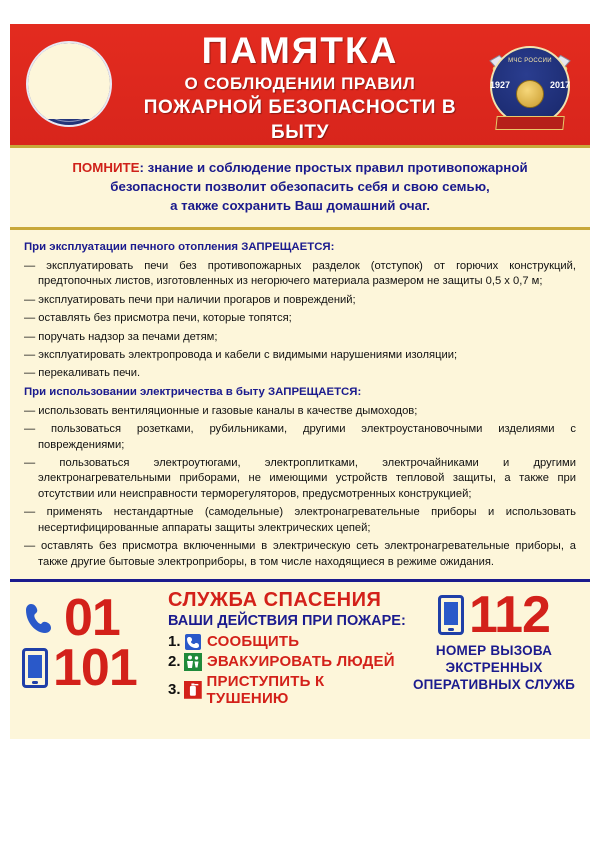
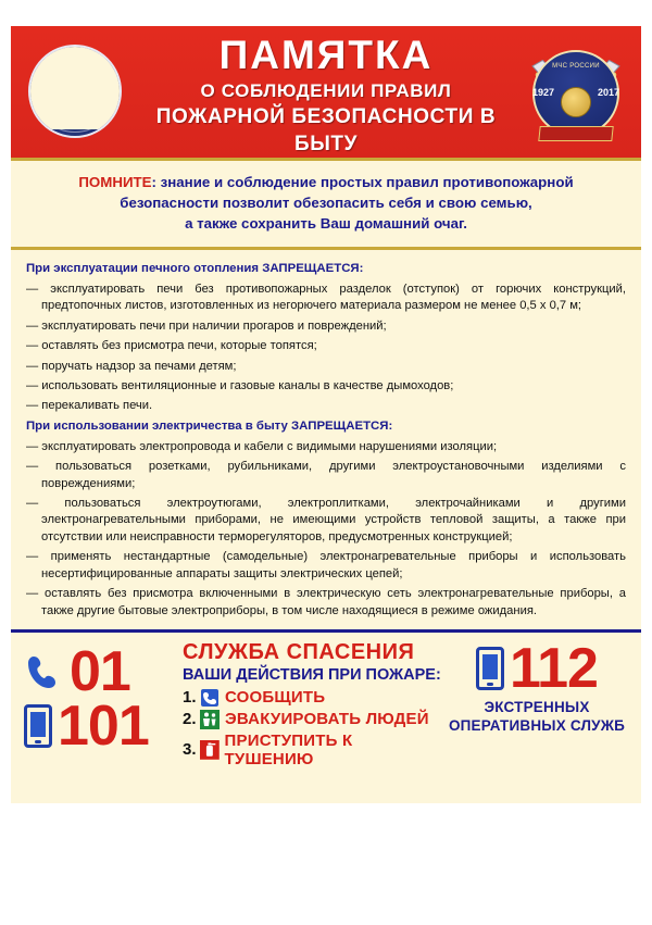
  ПАМЯТКА
  О СОБЛЮДЕНИИ ПРАВИЛ
  ПОЖАРНОЙ БЕЗОПАСНОСТИ В БЫТУ
  1927
  2017
  ПОМНИТЕ: знание и соблюдение простых правил противопожарной
  безопасности позволит обезопасить себя и свою семью,
  а также сохранить Ваш домашний очаг.
  При эксплуатации печного отопления ЗАПРЕЩАЕТСЯ:
- — эксплуатировать печи без противопожарных разделок (отступок) от горючих конструкций, предтопочных листов, изготовленных из негорючего материала размером не защиты 0,5 х 0,7 м;
+ — эксплуатировать печи без противопожарных разделок (отступок) от горючих конструкций, предтопочных листов, изготовленных из негорючего материала размером не менее 0,5 х 0,7 м;
  — эксплуатировать печи при наличии прогаров и повреждений;
  — оставлять без присмотра печи, которые топятся;
  — поручать надзор за печами детям;
- — эксплуатировать электропровода и кабели с видимыми нарушениями изоляции;
+ — использовать вентиляционные и газовые каналы в качестве дымоходов;
  — перекаливать печи.
  При использовании электричества в быту ЗАПРЕЩАЕТСЯ:
- — использовать вентиляционные и газовые каналы в качестве дымоходов;
+ — эксплуатировать электропровода и кабели с видимыми нарушениями изоляции;
  — пользоваться розетками, рубильниками, другими электроустановочными изделиями с повреждениями;
  — пользоваться электроутюгами, электроплитками, электрочайниками и другими электронагревательными приборами, не имеющими устройств тепловой защиты, а также при отсутствии или неисправности терморегуляторов, предусмотренных конструкцией;
  — применять нестандартные (самодельные) электронагревательные приборы и использовать несертифицированные аппараты защиты электрических цепей;
  — оставлять без присмотра включенными в электрическую сеть электронагревательные приборы, а также другие бытовые электроприборы, в том числе находящиеся в режиме ожидания.
  01
  101
  СЛУЖБА СПАСЕНИЯ
  ВАШИ ДЕЙСТВИЯ ПРИ ПОЖАРЕ:
  1.
  СООБЩИТЬ
  2.
  ЭВАКУИРОВАТЬ ЛЮДЕЙ
  3.
  ПРИСТУПИТЬ К ТУШЕНИЮ
  112
- НОМЕР ВЫЗОВА
  ЭКСТРЕННЫХ
  ОПЕРАТИВНЫХ СЛУЖБ
